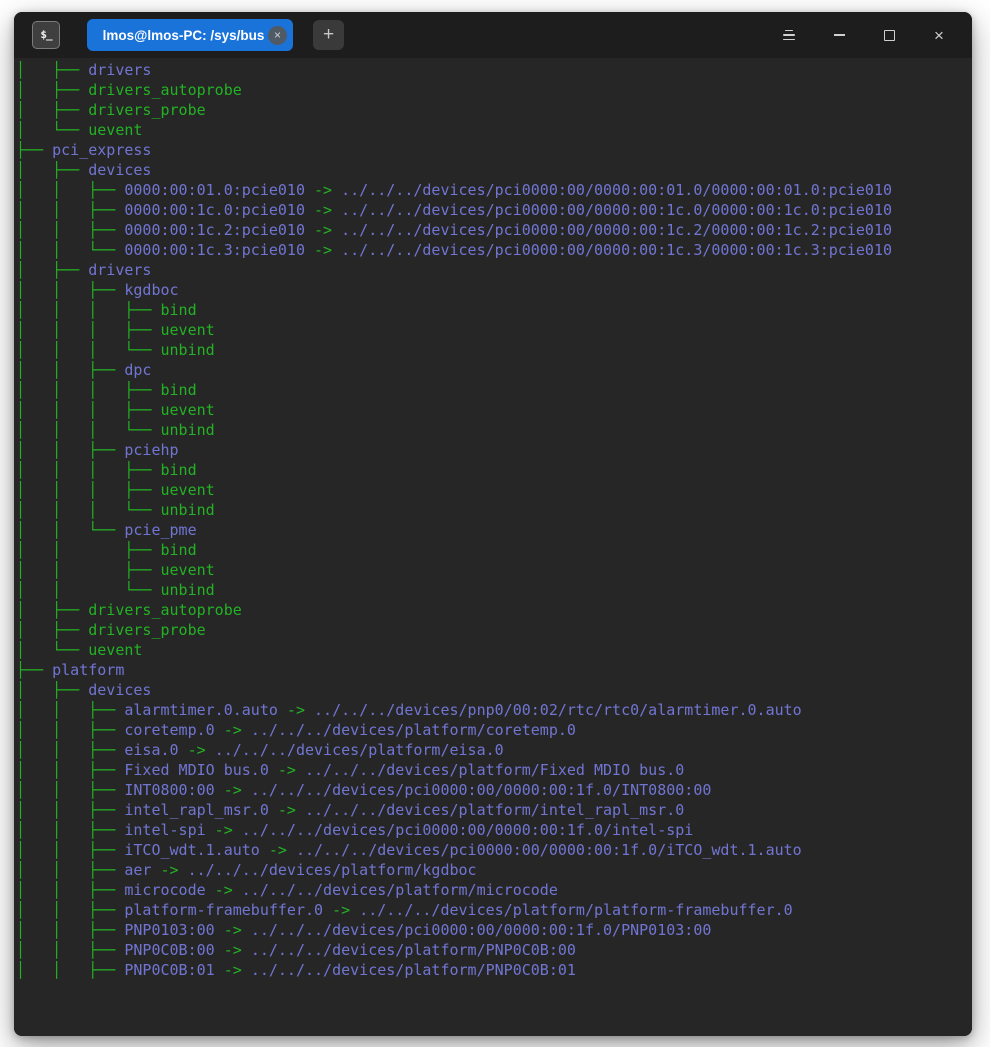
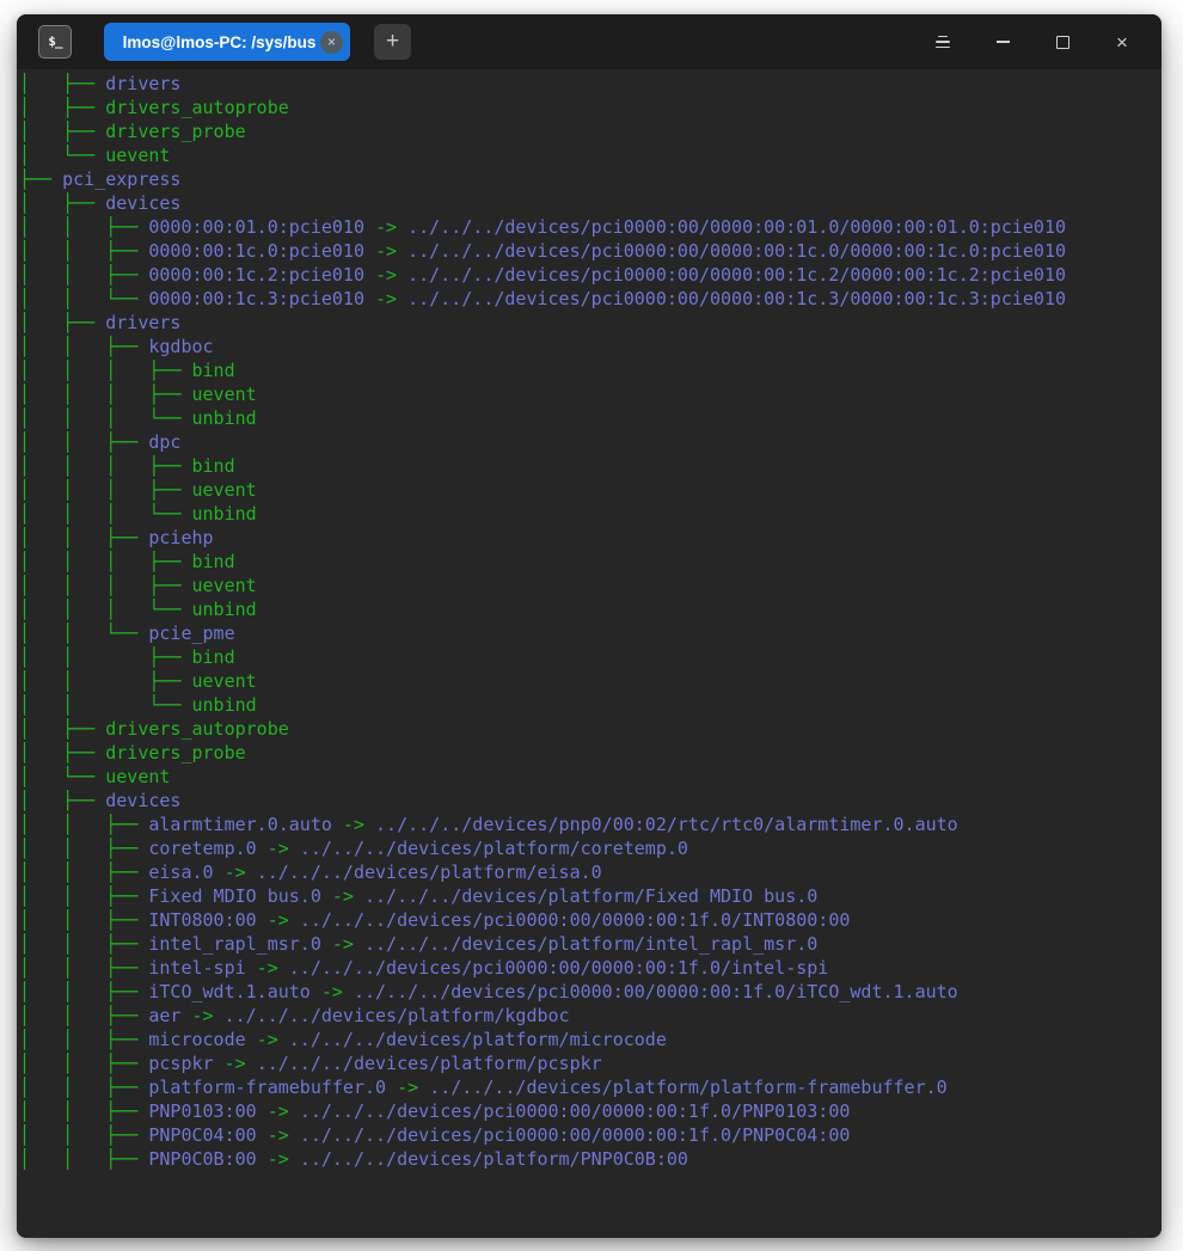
  $_
  lmos@lmos-PC: /sys/bus
  ×
  +
  ×
  │ ├── drivers
  │ ├── drivers_autoprobe
  │ ├── drivers_probe
  │ └── uevent
  ├── pci_express
  │ ├── devices
  │ │ ├── 0000:00:01.0:pcie010 -> ../../../devices/pci0000:00/0000:00:01.0/0000:00:01.0:pcie010
  │ │ ├── 0000:00:1c.0:pcie010 -> ../../../devices/pci0000:00/0000:00:1c.0/0000:00:1c.0:pcie010
  │ │ ├── 0000:00:1c.2:pcie010 -> ../../../devices/pci0000:00/0000:00:1c.2/0000:00:1c.2:pcie010
  │ │ └── 0000:00:1c.3:pcie010 -> ../../../devices/pci0000:00/0000:00:1c.3/0000:00:1c.3:pcie010
  │ ├── drivers
  │ │ ├── kgdboc
  │ │ │ ├── bind
  │ │ │ ├── uevent
  │ │ │ └── unbind
  │ │ ├── dpc
  │ │ │ ├── bind
  │ │ │ ├── uevent
  │ │ │ └── unbind
  │ │ ├── pciehp
  │ │ │ ├── bind
  │ │ │ ├── uevent
  │ │ │ └── unbind
  │ │ └── pcie_pme
  │ │ ├── bind
  │ │ ├── uevent
  │ │ └── unbind
  │ ├── drivers_autoprobe
  │ ├── drivers_probe
  │ └── uevent
- ├── platform
  │ ├── devices
  │ │ ├── alarmtimer.0.auto -> ../../../devices/pnp0/00:02/rtc/rtc0/alarmtimer.0.auto
  │ │ ├── coretemp.0 -> ../../../devices/platform/coretemp.0
  │ │ ├── eisa.0 -> ../../../devices/platform/eisa.0
  │ │ ├── Fixed MDIO bus.0 -> ../../../devices/platform/Fixed MDIO bus.0
  │ │ ├── INT0800:00 -> ../../../devices/pci0000:00/0000:00:1f.0/INT0800:00
  │ │ ├── intel_rapl_msr.0 -> ../../../devices/platform/intel_rapl_msr.0
  │ │ ├── intel-spi -> ../../../devices/pci0000:00/0000:00:1f.0/intel-spi
  │ │ ├── iTCO_wdt.1.auto -> ../../../devices/pci0000:00/0000:00:1f.0/iTCO_wdt.1.auto
  │ │ ├── aer -> ../../../devices/platform/kgdboc
  │ │ ├── microcode -> ../../../devices/platform/microcode
+ │ │ ├── pcspkr -> ../../../devices/platform/pcspkr
  │ │ ├── platform-framebuffer.0 -> ../../../devices/platform/platform-framebuffer.0
  │ │ ├── PNP0103:00 -> ../../../devices/pci0000:00/0000:00:1f.0/PNP0103:00
+ │ │ ├── PNP0C04:00 -> ../../../devices/pci0000:00/0000:00:1f.0/PNP0C04:00
  │ │ ├── PNP0C0B:00 -> ../../../devices/platform/PNP0C0B:00
- │ │ ├── PNP0C0B:01 -> ../../../devices/platform/PNP0C0B:01
